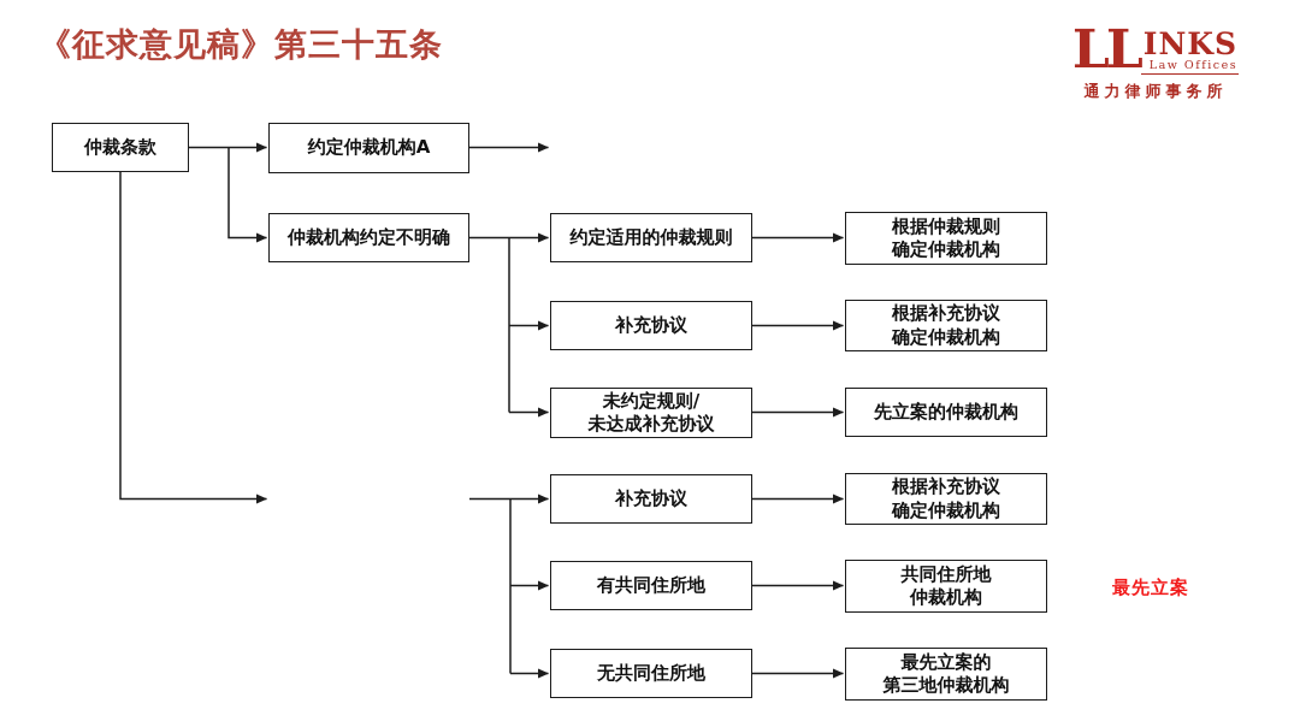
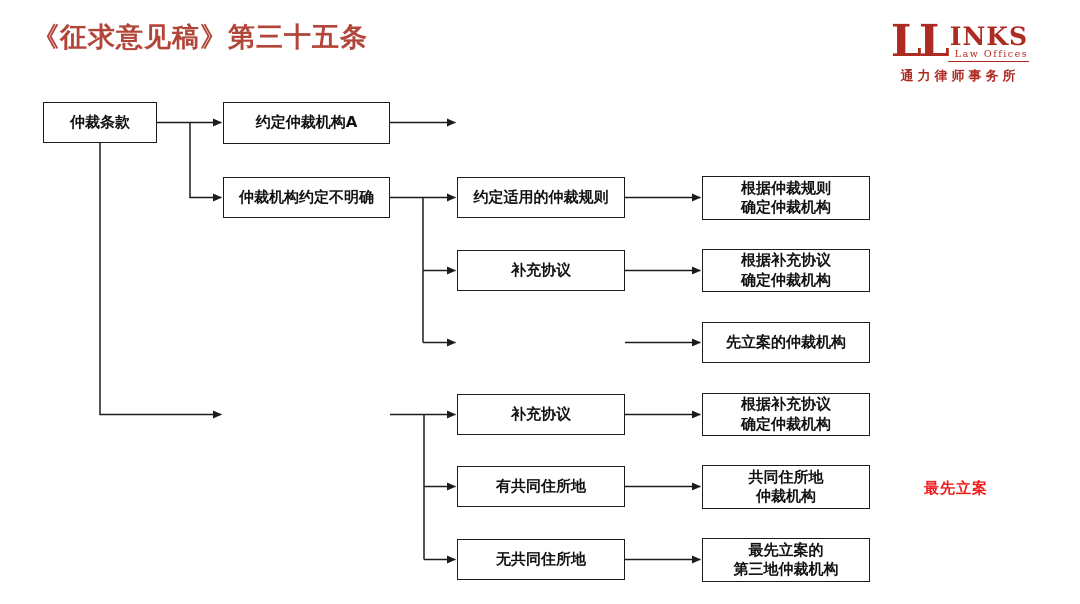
  《征求意见稿》第三十五条
  LL
  INKS
  Law Offices
  通力律师事务所
  仲裁条款
  约定仲裁机构A
  仲裁机构约定不明确
  约定适用的仲裁规则
  根据仲裁规则
  确定仲裁机构
  补充协议
  根据补充协议
  确定仲裁机构
- 未约定规则/
- 未达成补充协议
  先立案的仲裁机构
  补充协议
  根据补充协议
  确定仲裁机构
  有共同住所地
  共同住所地
  仲裁机构
  无共同住所地
  最先立案的
  第三地仲裁机构
  最先立案
